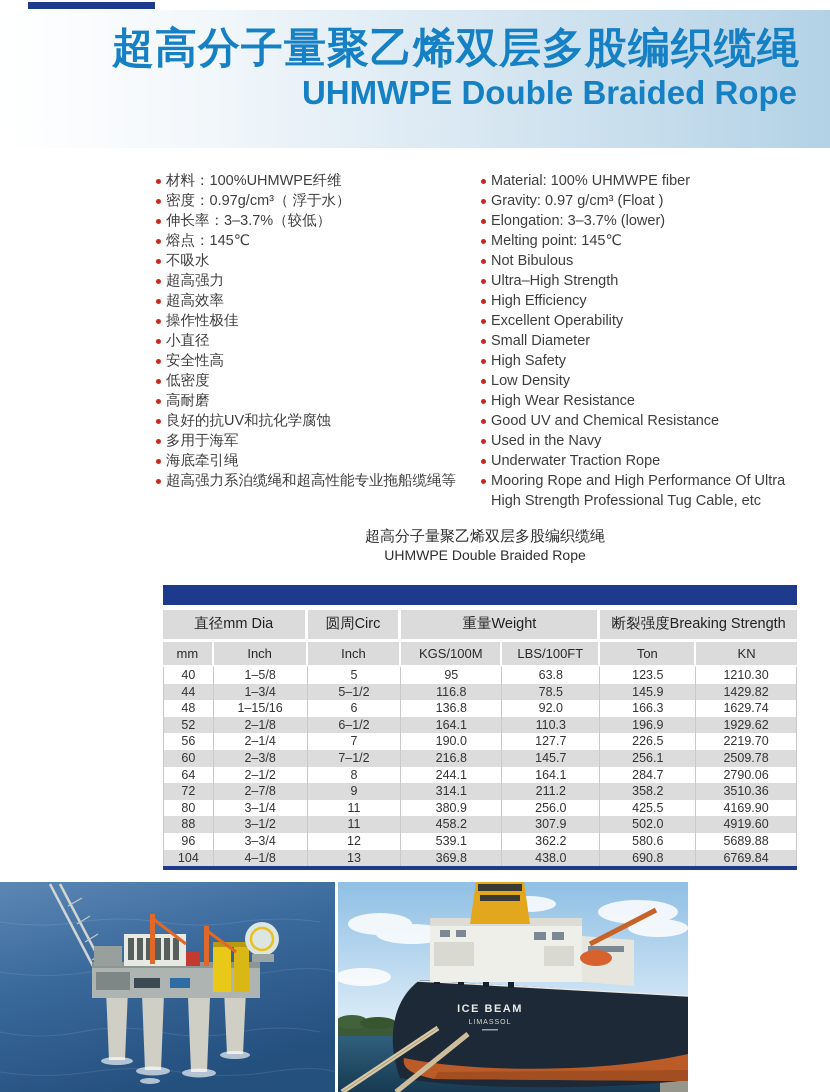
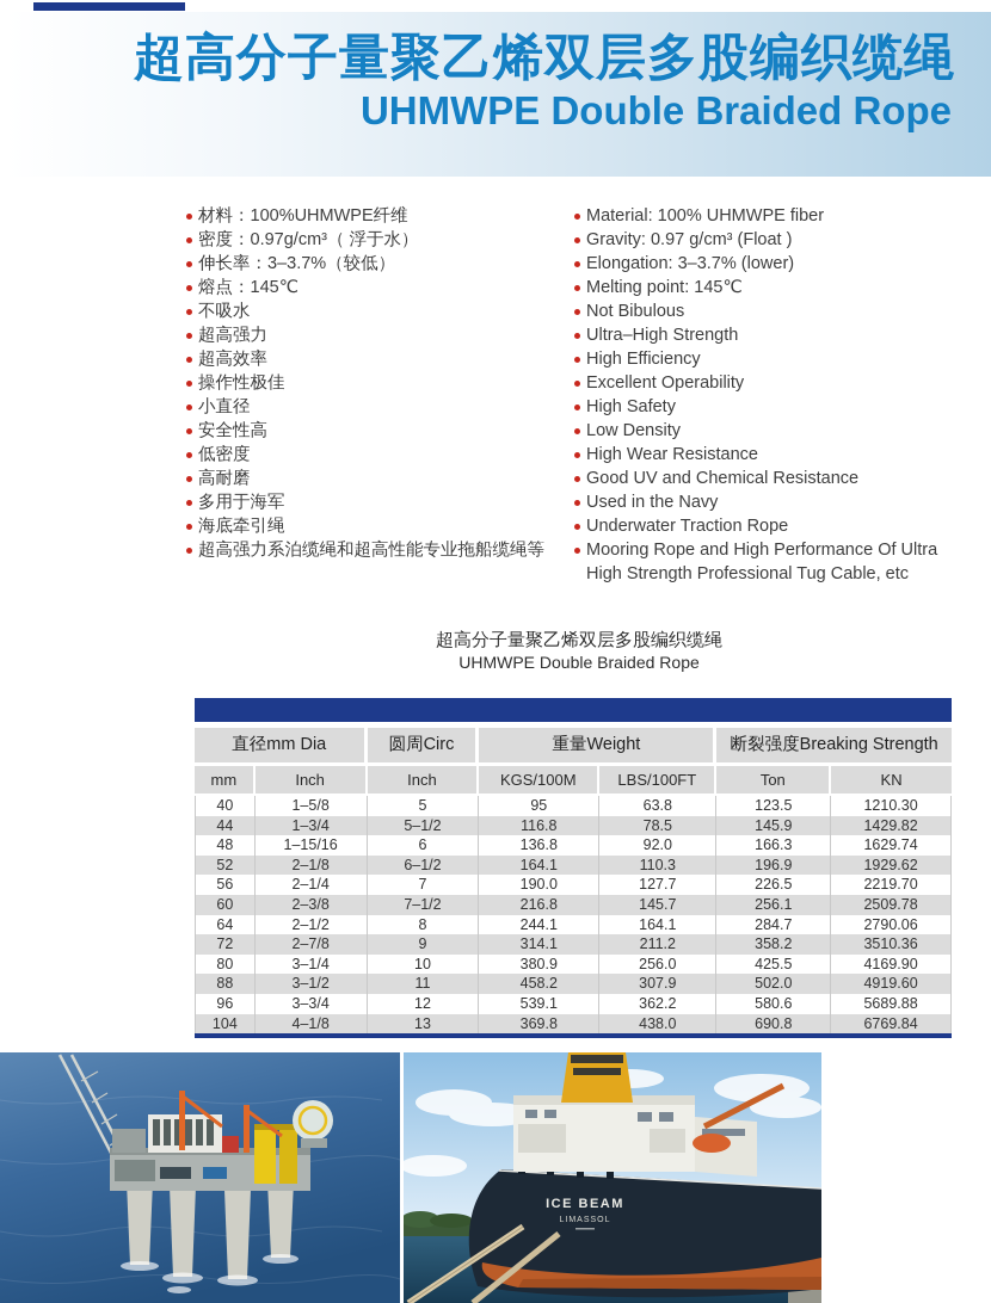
  超高分子量聚乙烯双层多股编织缆绳
  UHMWPE Double Braided Rope
  材料：100%UHMWPE纤维
  密度：0.97g/cm³（ 浮于水）
  伸长率：3–3.7%（较低）
  熔点：145℃
  不吸水
  超高强力
  超高效率
  操作性极佳
  小直径
  安全性高
  低密度
  高耐磨
- 良好的抗UV和抗化学腐蚀
  多用于海军
  海底牵引绳
  超高强力系泊缆绳和超高性能专业拖船缆绳等
  Material: 100% UHMWPE fiber
  Gravity: 0.97 g/cm³ (Float )
  Elongation: 3–3.7% (lower)
  Melting point: 145℃
  Not Bibulous
  Ultra–High Strength
  High Efficiency
  Excellent Operability
- Small Diameter
  High Safety
  Low Density
  High Wear Resistance
  Good UV and Chemical Resistance
  Used in the Navy
  Underwater Traction Rope
  Mooring Rope and High Performance Of Ultra High Strength Professional Tug Cable, etc
  超高分子量聚乙烯双层多股编织缆绳
  UHMWPE Double Braided Rope
  直径mm Dia	圆周Circ	重量Weight	断裂强度Breaking Strength
  mm	Inch	Inch	KGS/100M	LBS/100FT	Ton	KN
  40	1–5/8	5	95	63.8	123.5	1210.30
  44	1–3/4	5–1/2	116.8	78.5	145.9	1429.82
  48	1–15/16	6	136.8	92.0	166.3	1629.74
  52	2–1/8	6–1/2	164.1	110.3	196.9	1929.62
  56	2–1/4	7	190.0	127.7	226.5	2219.70
  60	2–3/8	7–1/2	216.8	145.7	256.1	2509.78
  64	2–1/2	8	244.1	164.1	284.7	2790.06
  72	2–7/8	9	314.1	211.2	358.2	3510.36
- 80	3–1/4	11	380.9	256.0	425.5	4169.90
+ 80	3–1/4	10	380.9	256.0	425.5	4169.90
  88	3–1/2	11	458.2	307.9	502.0	4919.60
  96	3–3/4	12	539.1	362.2	580.6	5689.88
  104	4–1/8	13	369.8	438.0	690.8	6769.84
  ICE BEAM
